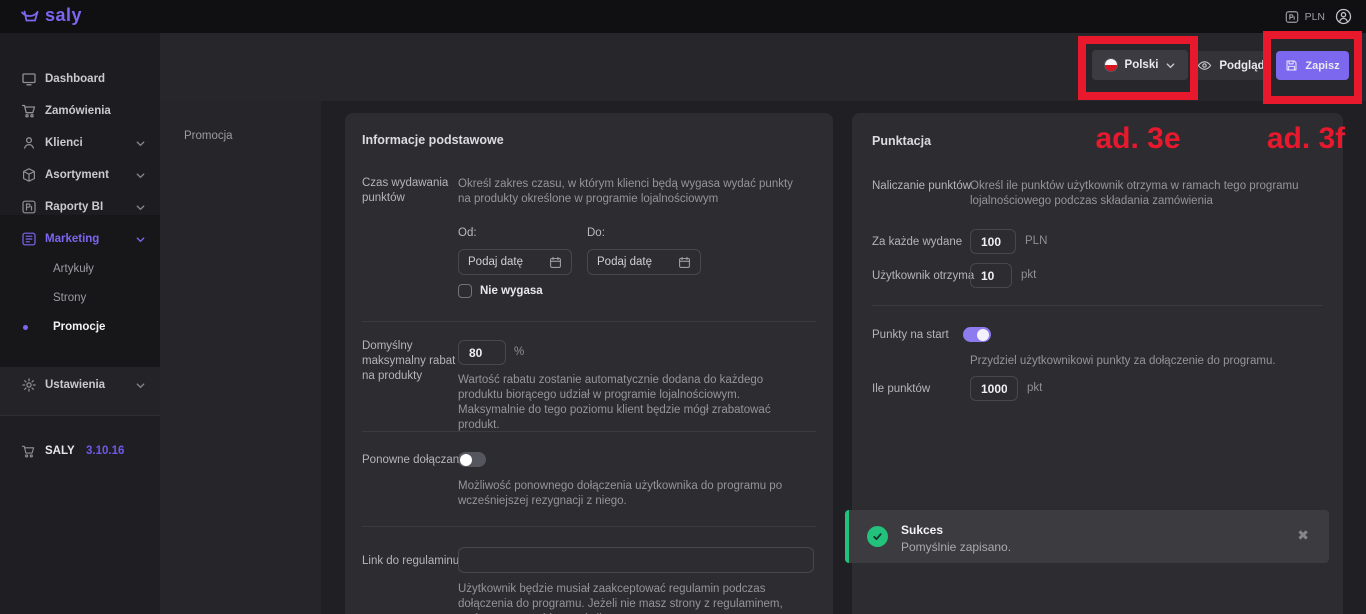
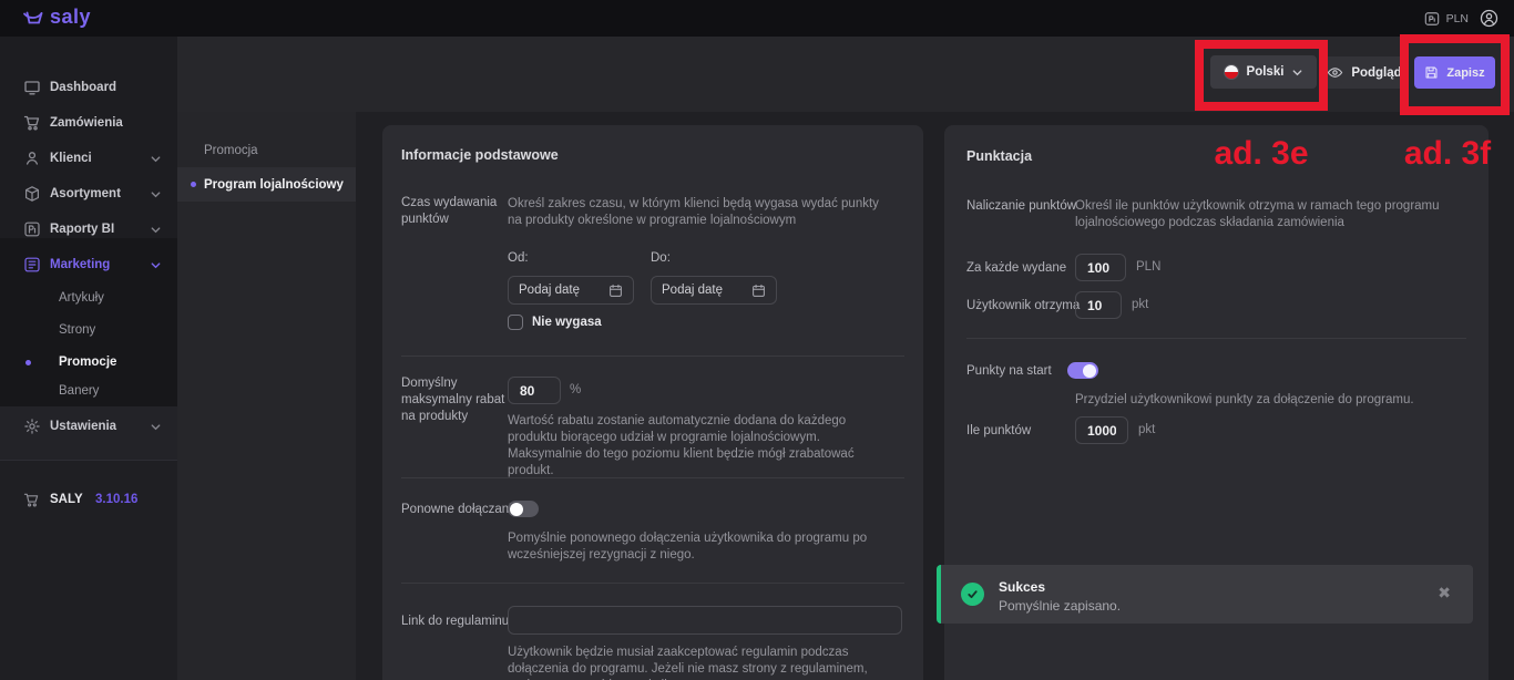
  saly
  PLN
  Dashboard
  Zamówienia
  Klienci
  Asortyment
  Raporty BI
  Marketing
  Artykuły
  Strony
  Promocje
+ Banery
  Ustawienia
  SALY
  3.10.16
  Polski
  Podgląd
  Zapisz
  Promocja
+ Program lojalnościowy
  Informacje podstawowe
  Czas wydawania punktów
  Określ zakres czasu, w którym klienci będą wygasa wydać punkty na produkty określone w programie lojalnościowym
  Od:
  Do:
  Podaj datę
  Podaj datę
  Nie wygasa
  Domyślny maksymalny rabat na produkty
  80
  %
  Wartość rabatu zostanie automatycznie dodana do każdego produktu biorącego udział w programie lojalnościowym. Maksymalnie do tego poziomu klient będzie mógł zrabatować produkt.
  Ponowne dołączan
- Możliwość ponownego dołączenia użytkownika do programu po wcześniejszej rezygnacji z niego.
+ Pomyślnie ponownego dołączenia użytkownika do programu po wcześniejszej rezygnacji z niego.
  Link do regulaminu
  Użytkownik będzie musiał zaakceptować regulamin podczas dołączenia do programu. Jeżeli nie masz strony z regulaminem,
  Punktacja
  Naliczanie punktów
  Określ ile punktów użytkownik otrzyma w ramach tego programu lojalnościowego podczas składania zamówienia
  Za każde wydane
  100
  PLN
  Użytkownik otrzyma
  10
  pkt
  Punkty na start
  Przydziel użytkownikowi punkty za dołączenie do programu.
  Ile punktów
  1000
  pkt
  Sukces
  Pomyślnie zapisano.
  ✖
  ad. 3e
  ad. 3f
